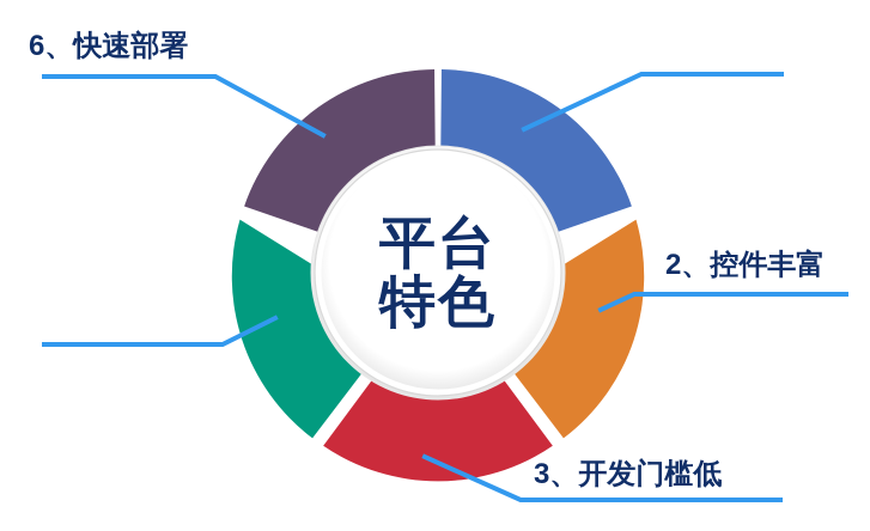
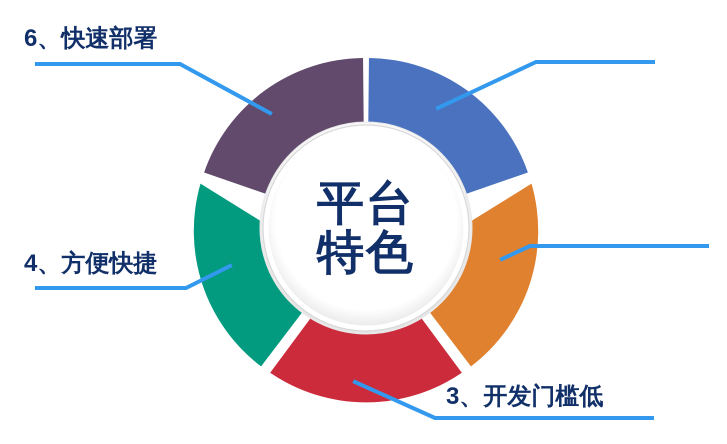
  平台
  特色
- 2、控件丰富
  3、开发门槛低
+ 4、方便快捷
  6、快速部署
